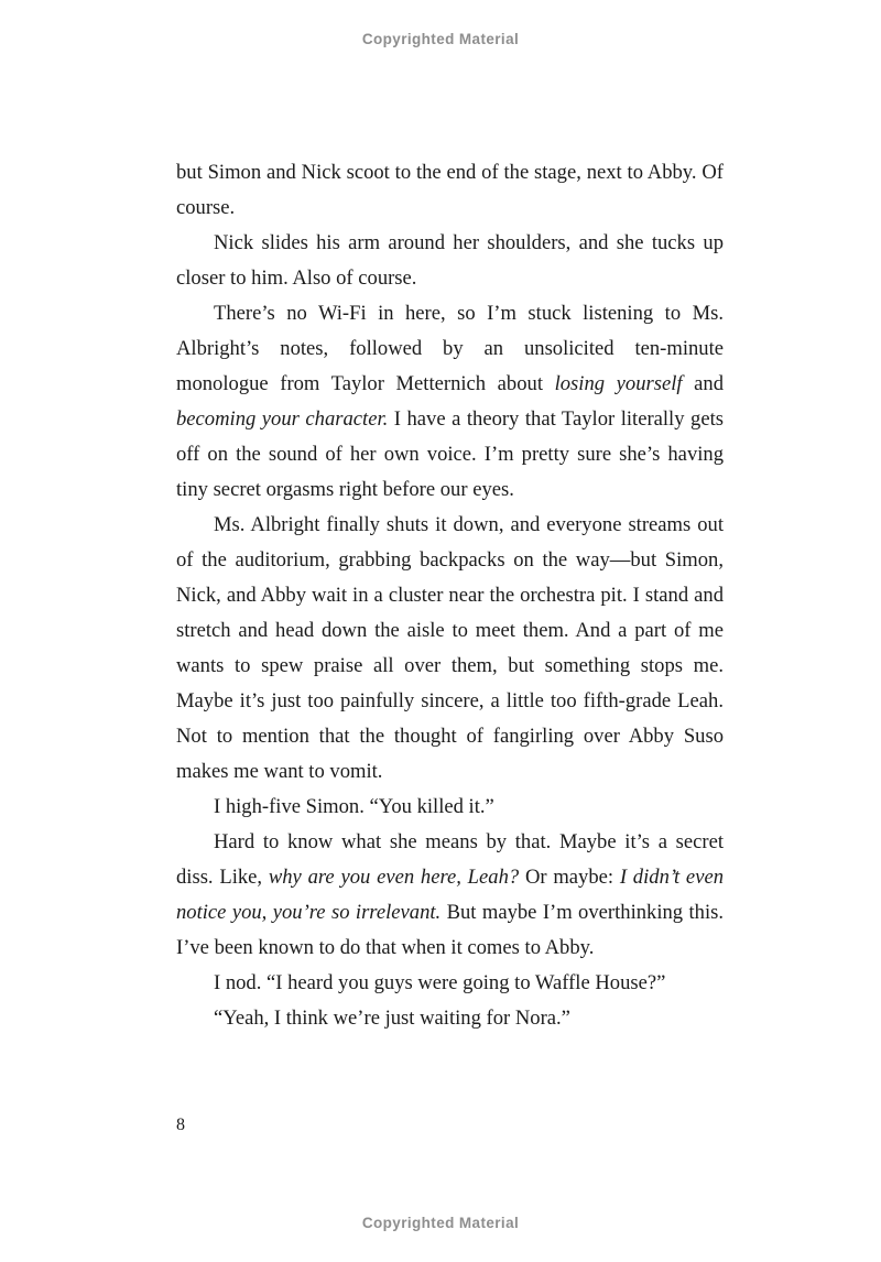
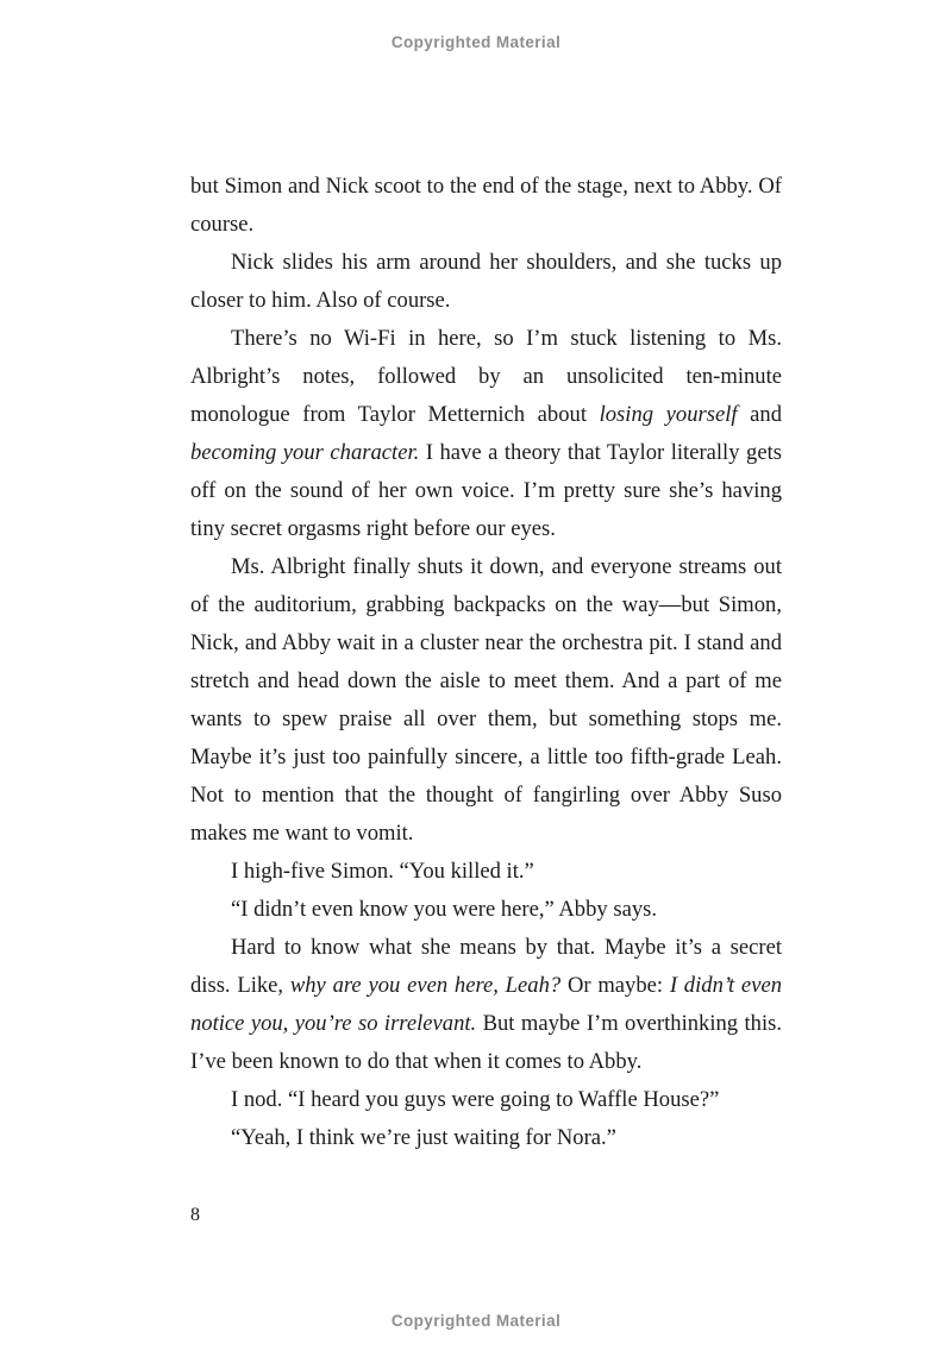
  Copyrighted Material
  but Simon and Nick scoot to the end of the stage, next to Abby. Of course.
  Nick slides his arm around her shoulders, and she tucks up closer to him. Also of course.
  There’s no Wi-Fi in here, so I’m stuck listening to Ms. Albright’s notes, followed by an unsolicited ten-minute monologue from Taylor Metternich about losing yourself and becoming your character. I have a theory that Taylor literally gets off on the sound of her own voice. I’m pretty sure she’s having tiny secret orgasms right before our eyes.
  Ms. Albright finally shuts it down, and everyone streams out of the auditorium, grabbing backpacks on the way—but Simon, Nick, and Abby wait in a cluster near the orchestra pit. I stand and stretch and head down the aisle to meet them. And a part of me wants to spew praise all over them, but something stops me. Maybe it’s just too painfully sincere, a little too fifth-grade Leah. Not to mention that the thought of fangirling over Abby Suso makes me want to vomit.
  I high-five Simon. “You killed it.”
+ “I didn’t even know you were here,” Abby says.
  Hard to know what she means by that. Maybe it’s a secret diss. Like, why are you even here, Leah? Or maybe: I didn’t even notice you, you’re so irrelevant. But maybe I’m overthinking this. I’ve been known to do that when it comes to Abby.
  I nod. “I heard you guys were going to Waffle House?”
  “Yeah, I think we’re just waiting for Nora.”
  8
  Copyrighted Material
